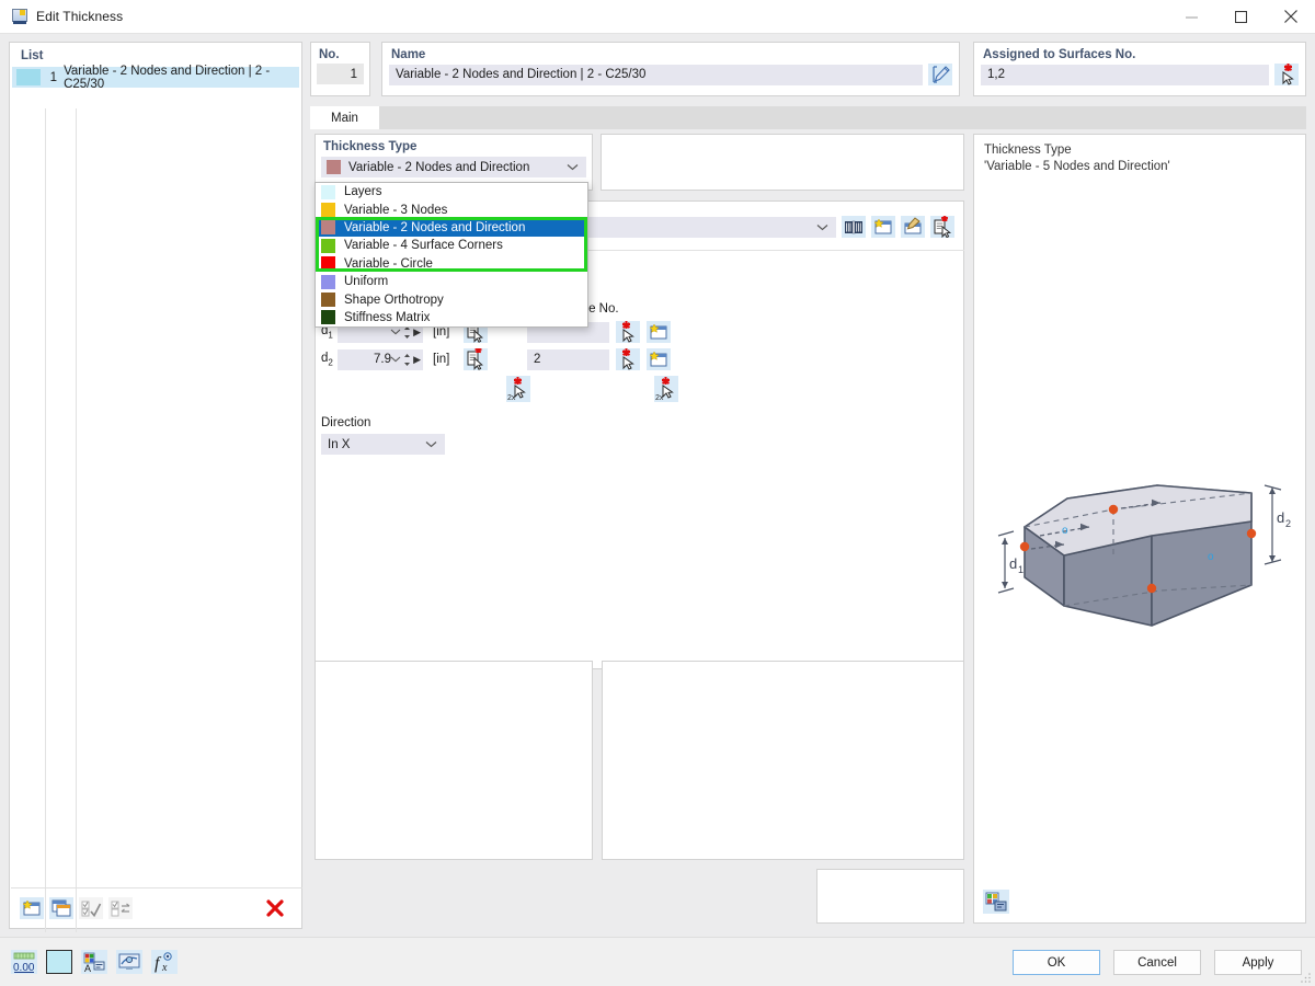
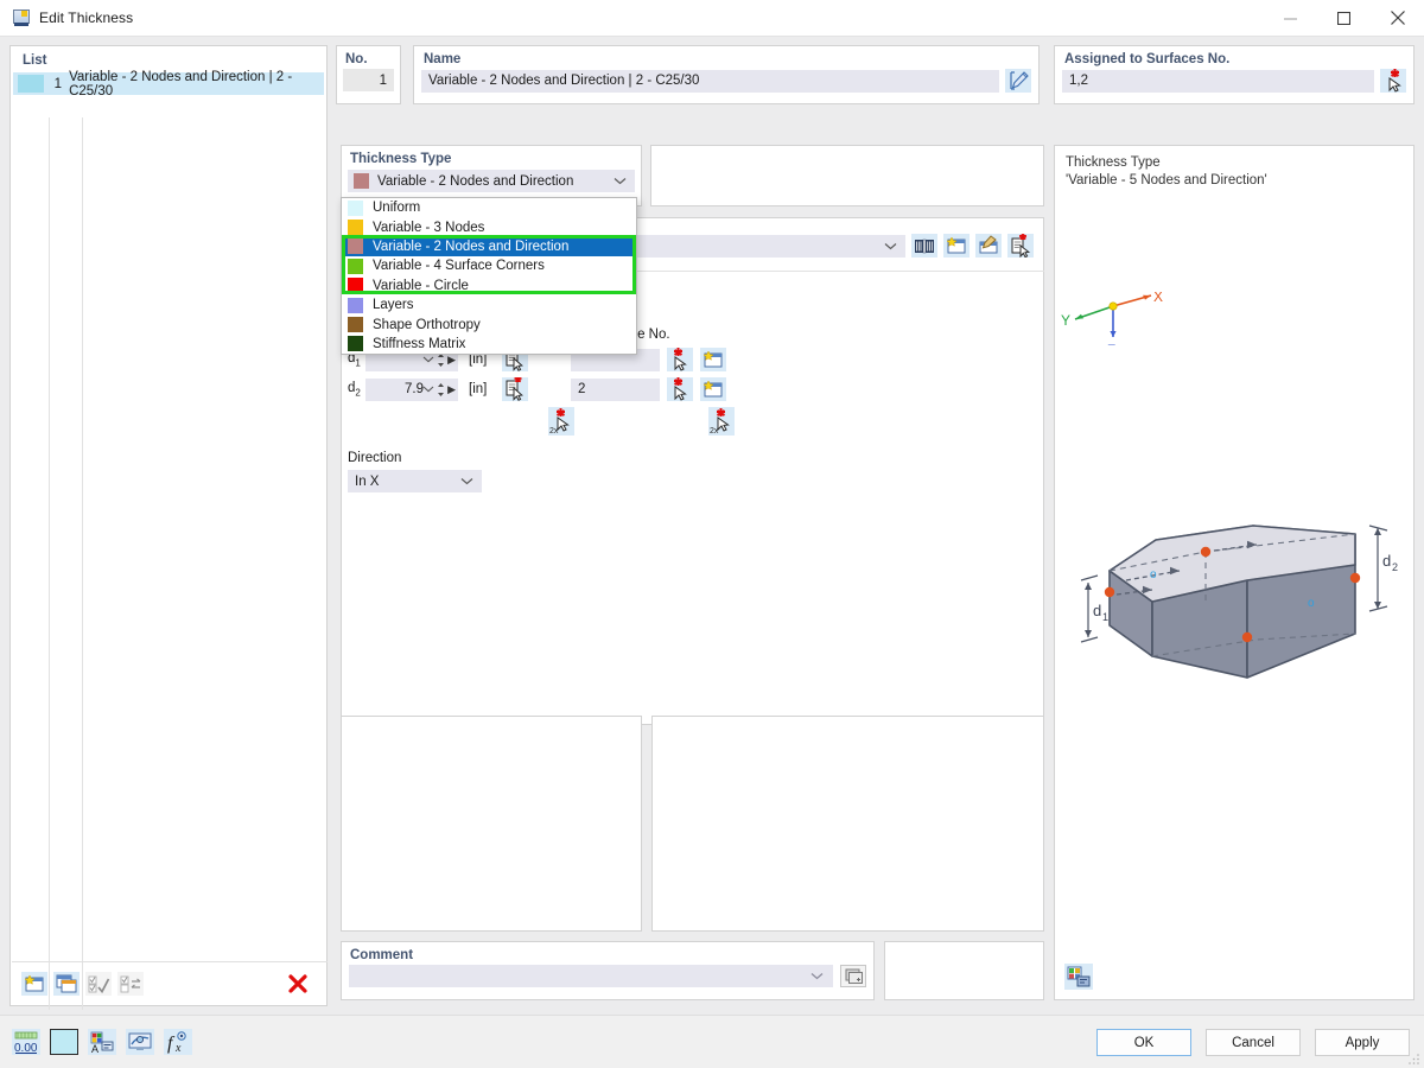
  Edit Thickness
  List
  1
  Variable - 2 Nodes and Direction | 2 - C25/30
  No.
  1
  Name
  Variable - 2 Nodes and Direction | 2 - C25/30
  Assigned to Surfaces No.
  1,2
- Main
  Thickness Type
  Variable - 2 Nodes and Direction
  d1
  ▶
  [in]
  d2
  7.9
  ▶
  [in]
  2
  Direction
  In X
+ Comment
  Thickness Type
  'Variable - 5 Nodes and Direction'
+ X
+ Y
  o
  o
  d
  1
  d
  2
- Layers
+ Uniform
  Variable - 3 Nodes
  Variable - 2 Nodes and Direction
  Variable - 4 Surface Corners
  Variable - Circle
- Uniform
+ Layers
  Shape Orthotropy
  Stiffness Matrix
  0.00
  A
  f
  x
  OK
  Cancel
  Apply
